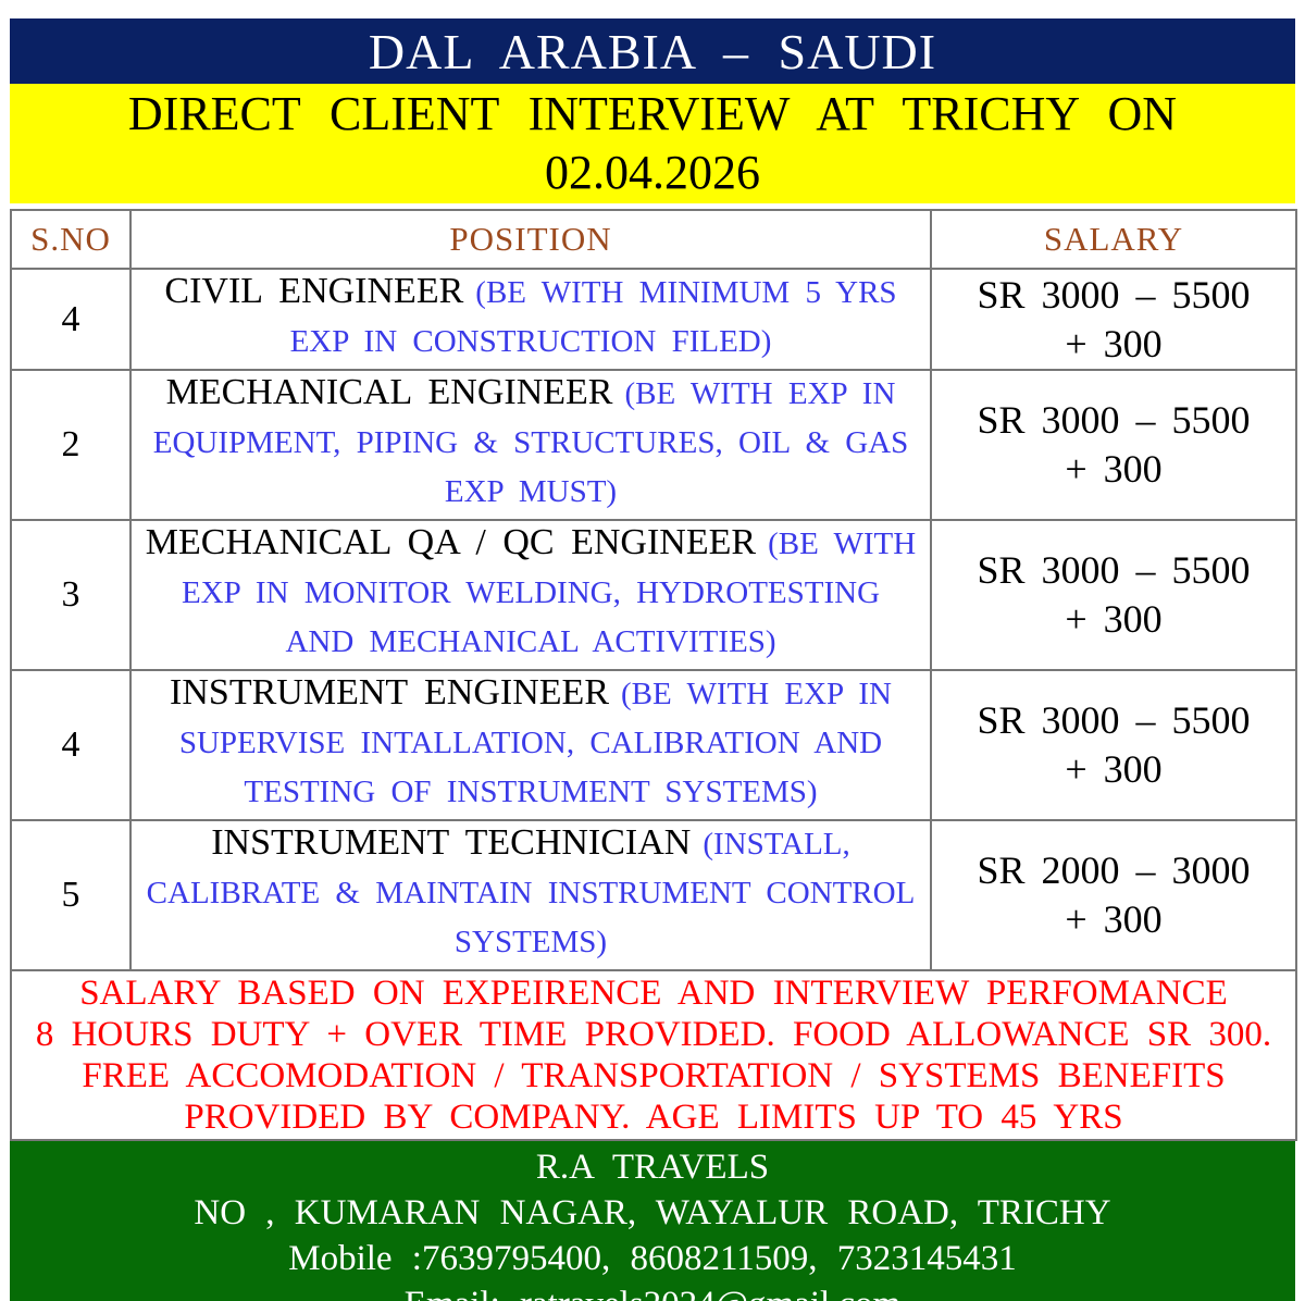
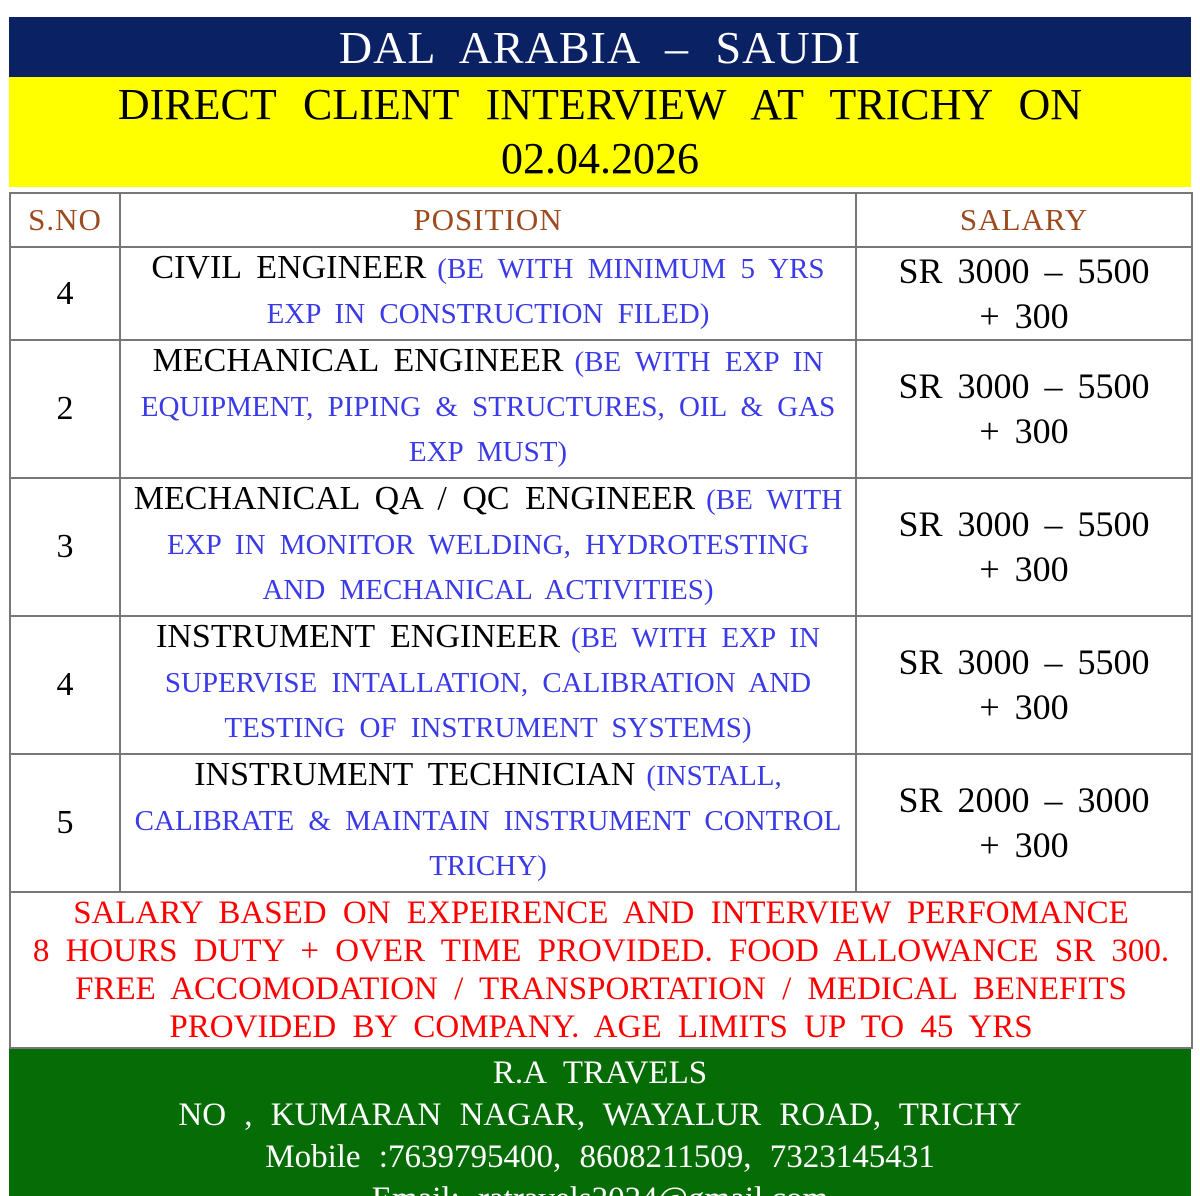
  DAL ARABIA – SAUDI
  DIRECT CLIENT INTERVIEW AT TRICHY ON
  02.04.2026
  S.NO	POSITION	SALARY
  4	CIVIL ENGINEER (BE WITH MINIMUM 5 YRS EXP IN CONSTRUCTION FILED)	SR 3000 – 5500 + 300
  2	MECHANICAL ENGINEER (BE WITH EXP IN EQUIPMENT, PIPING & STRUCTURES, OIL & GAS EXP MUST)	SR 3000 – 5500 + 300
  3	MECHANICAL QA / QC ENGINEER (BE WITH EXP IN MONITOR WELDING, HYDROTESTING AND MECHANICAL ACTIVITIES)	SR 3000 – 5500 + 300
  4	INSTRUMENT ENGINEER (BE WITH EXP IN SUPERVISE INTALLATION, CALIBRATION AND TESTING OF INSTRUMENT SYSTEMS)	SR 3000 – 5500 + 300
- 5	INSTRUMENT TECHNICIAN (INSTALL, CALIBRATE & MAINTAIN INSTRUMENT CONTROL SYSTEMS)	SR 2000 – 3000 + 300
+ 5	INSTRUMENT TECHNICIAN (INSTALL, CALIBRATE & MAINTAIN INSTRUMENT CONTROL TRICHY)	SR 2000 – 3000 + 300
- SALARY BASED ON EXPEIRENCE AND INTERVIEW PERFOMANCE 8 HOURS DUTY + OVER TIME PROVIDED. FOOD ALLOWANCE SR 300. FREE ACCOMODATION / TRANSPORTATION / SYSTEMS BENEFITS PROVIDED BY COMPANY. AGE LIMITS UP TO 45 YRS
+ SALARY BASED ON EXPEIRENCE AND INTERVIEW PERFOMANCE 8 HOURS DUTY + OVER TIME PROVIDED. FOOD ALLOWANCE SR 300. FREE ACCOMODATION / TRANSPORTATION / MEDICAL BENEFITS PROVIDED BY COMPANY. AGE LIMITS UP TO 45 YRS
  R.A TRAVELS
  NO , KUMARAN NAGAR, WAYALUR ROAD, TRICHY
  Mobile :7639795400, 8608211509, 7323145431
